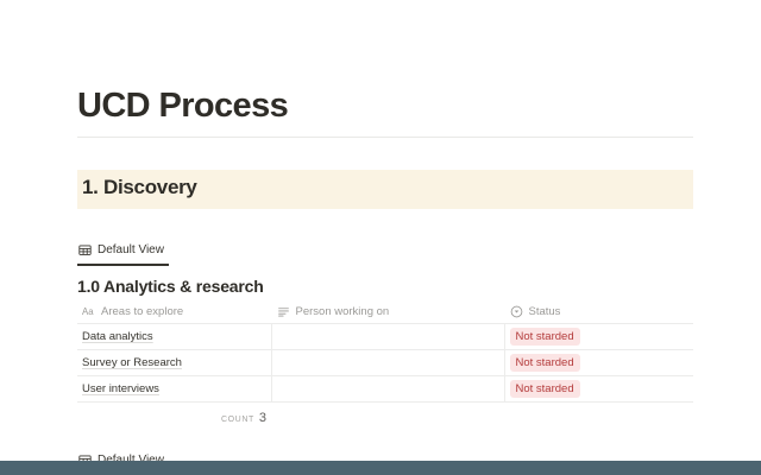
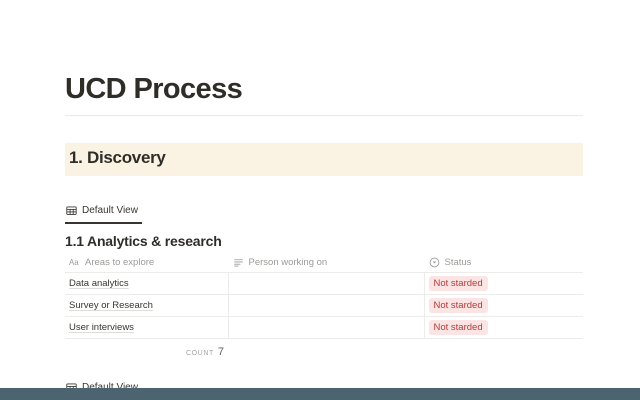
  UCD Process
  1. Discovery
  Default View
- 1.0 Analytics & research
+ 1.1 Analytics & research
  Aa Areas to explore	Person working on	Status
  Data analytics		Not starded
  Survey or Research		Not starded
  User interviews		Not starded
- 3
+ 7
  Default View
